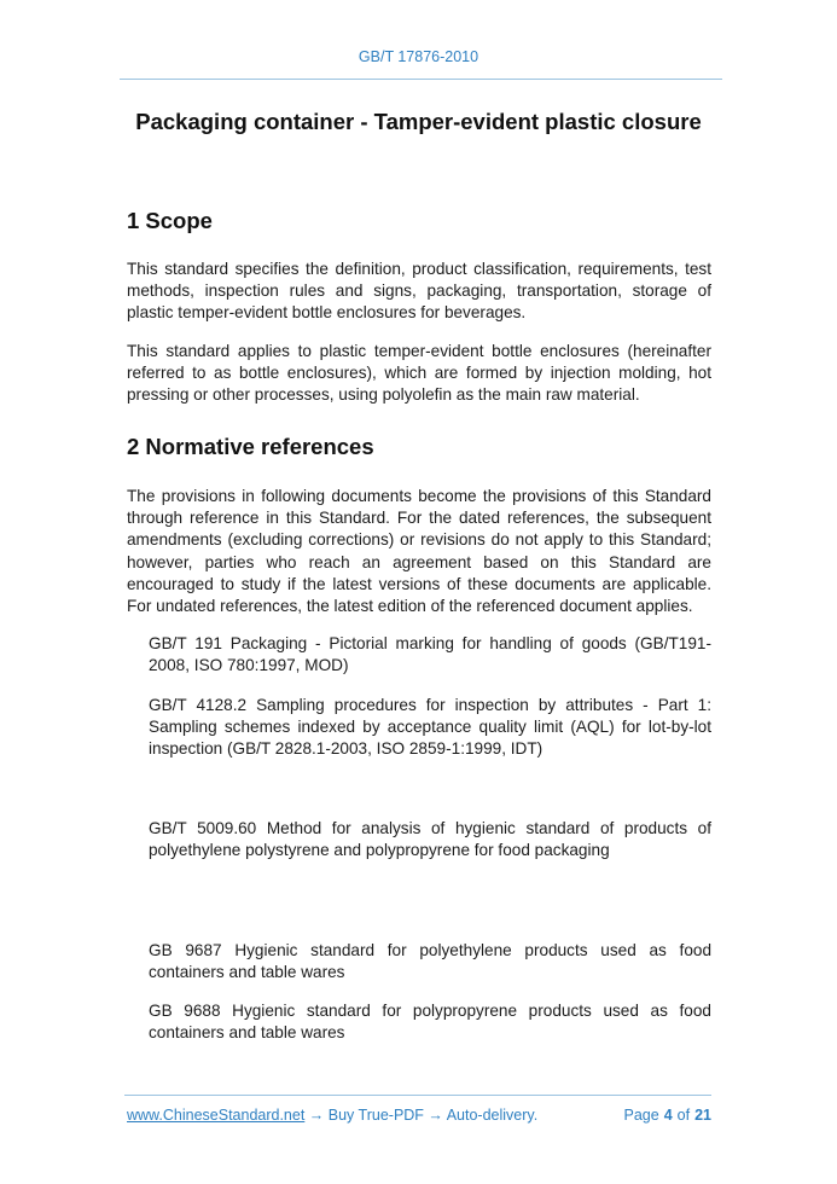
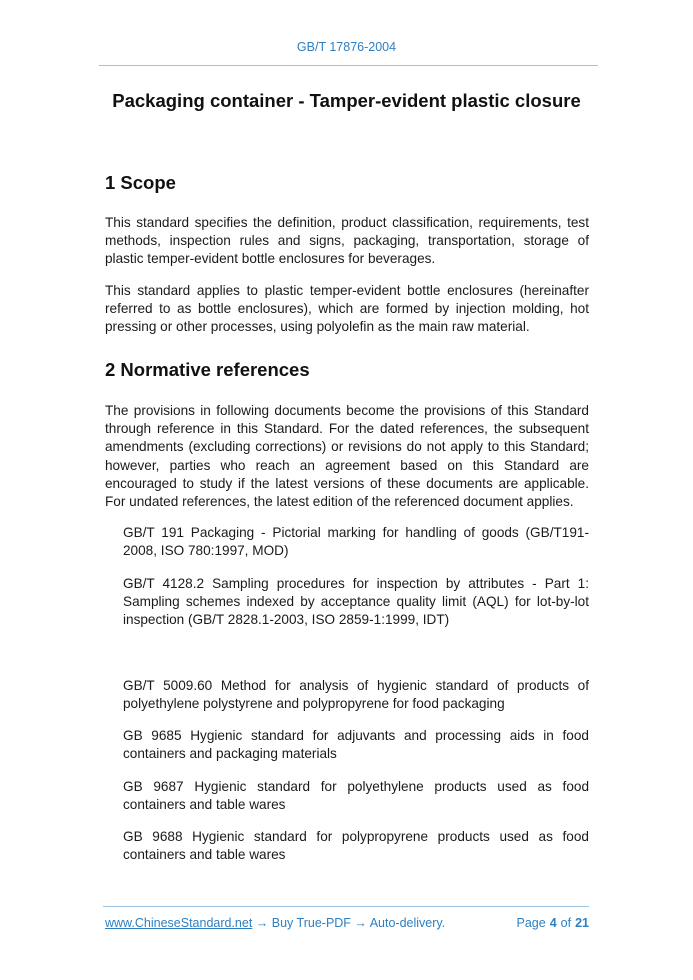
- GB/T 17876-2010
+ GB/T 17876-2004
  Packaging container - Tamper-evident plastic closure
  1 Scope
  This standard specifies the definition, product classification, requirements, test methods, inspection rules and signs, packaging, transportation, storage of plastic temper-evident bottle enclosures for beverages.
  This standard applies to plastic temper-evident bottle enclosures (hereinafter referred to as bottle enclosures), which are formed by injection molding, hot pressing or other processes, using polyolefin as the main raw material.
  2 Normative references
  The provisions in following documents become the provisions of this Standard through reference in this Standard. For the dated references, the subsequent amendments (excluding corrections) or revisions do not apply to this Standard; however, parties who reach an agreement based on this Standard are encouraged to study if the latest versions of these documents are applicable. For undated references, the latest edition of the referenced document applies.
  GB/T 191 Packaging - Pictorial marking for handling of goods (GB/T191-2008, ISO 780:1997, MOD)
  GB/T 4128.2 Sampling procedures for inspection by attributes - Part 1: Sampling schemes indexed by acceptance quality limit (AQL) for lot-by-lot inspection (GB/T 2828.1-2003, ISO 2859-1:1999, IDT)
  GB/T 5009.60 Method for analysis of hygienic standard of products of polyethylene polystyrene and polypropyrene for food packaging
+ GB 9685 Hygienic standard for adjuvants and processing aids in food containers and packaging materials
  GB 9687 Hygienic standard for polyethylene products used as food containers and table wares
  GB 9688 Hygienic standard for polypropyrene products used as food containers and table wares
  www.ChineseStandard.net → Buy True-PDF → Auto-delivery.
  Page 4 of 21
